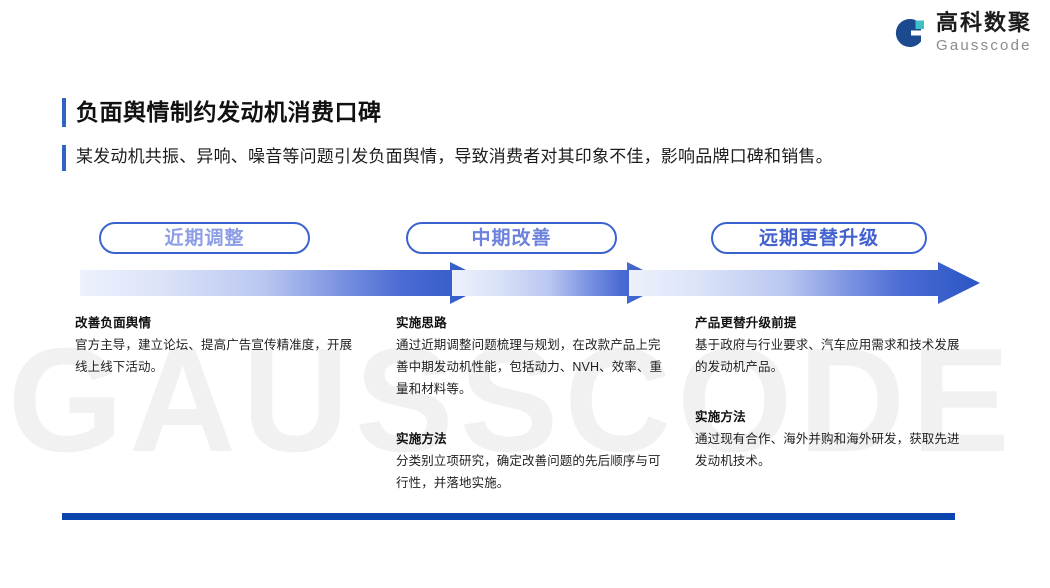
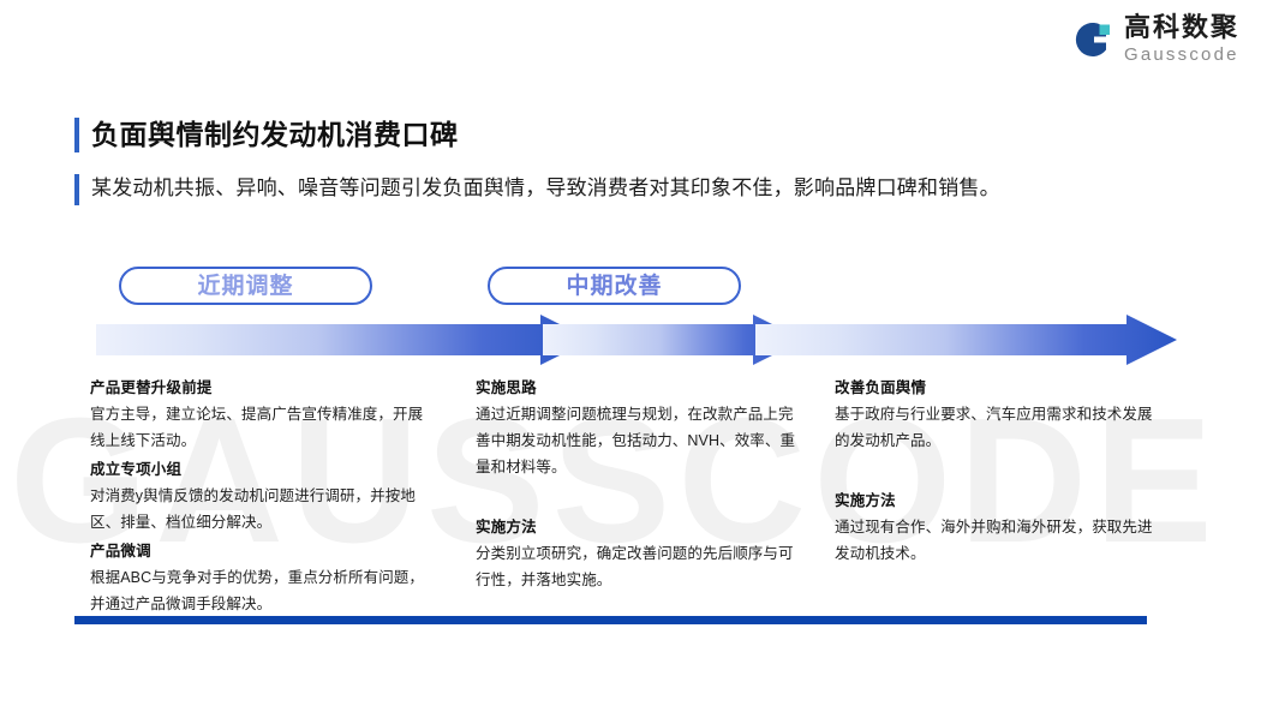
  GAUSSCODE
  高科数聚
  Gausscode
  负面舆情制约发动机消费口碑
  某发动机共振、异响、噪音等问题引发负面舆情，导致消费者对其印象不佳，影响品牌口碑和销售。
  近期调整
  中期改善
- 远期更替升级
- 改善负面舆情
+ 产品更替升级前提
  官方主导，建立论坛、提高广告宣传精准度，开展线上线下活动。
+ 成立专项小组
+ 对消费y舆情反馈的发动机问题进行调研，并按地区、排量、档位细分解决。
+ 产品微调
+ 根据ABC与竞争对手的优势，重点分析所有问题，并通过产品微调手段解决。
  实施思路
  通过近期调整问题梳理与规划，在改款产品上完善中期发动机性能，包括动力、NVH、效率、重量和材料等。
  实施方法
  分类别立项研究，确定改善问题的先后顺序与可行性，并落地实施。
- 产品更替升级前提
+ 改善负面舆情
  基于政府与行业要求、汽车应用需求和技术发展的发动机产品。
  实施方法
  通过现有合作、海外并购和海外研发，获取先进发动机技术。
